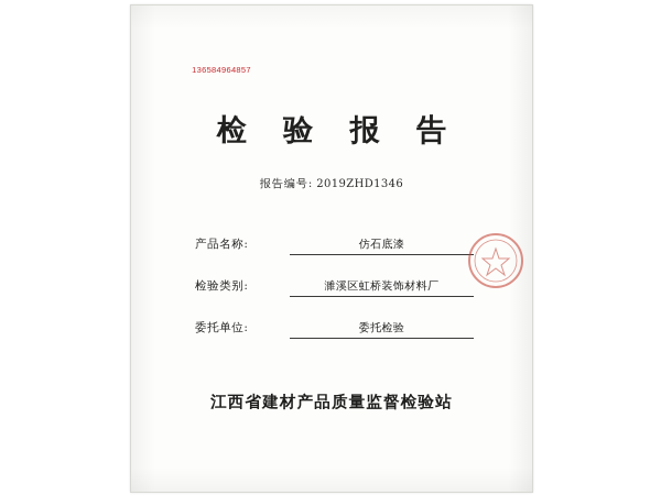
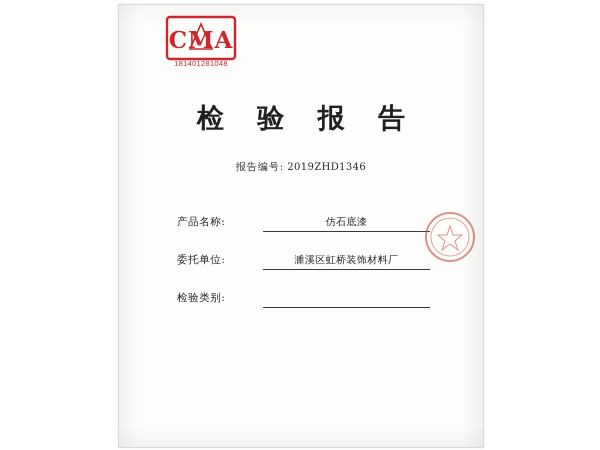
+ CMA
- 136584964857
+ 181401281048
  检 验 报 告
  报告编号: 2019ZHD1346
  产品名称:
  仿石底漆
- 检验类别:
+ 委托单位:
  濉溪区虹桥装饰材料厂
- 委托单位:
+ 检验类别:
- 委托检验
- 江西省建材产品质量监督检验站
